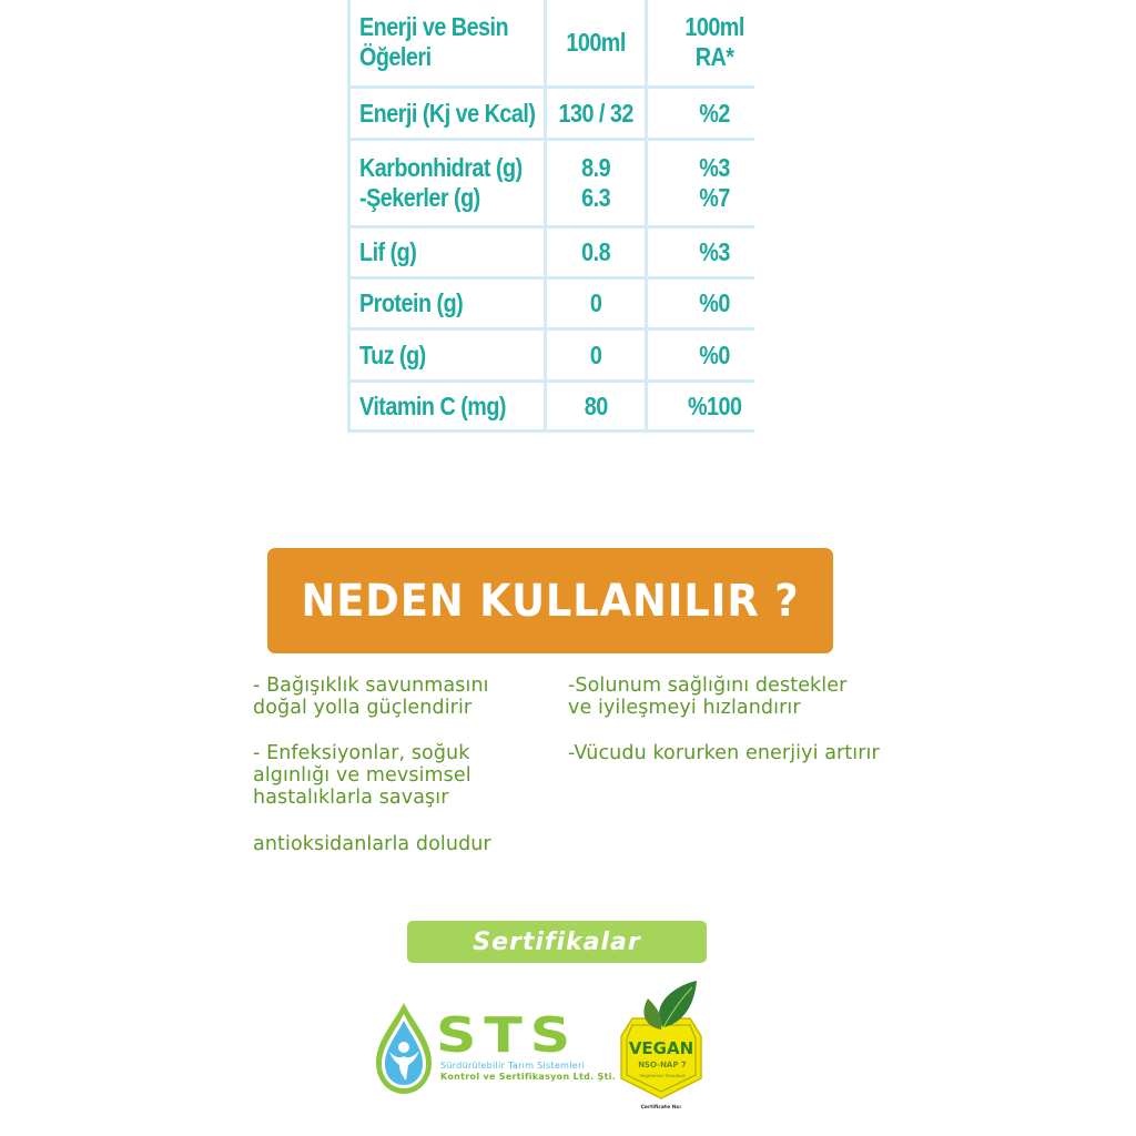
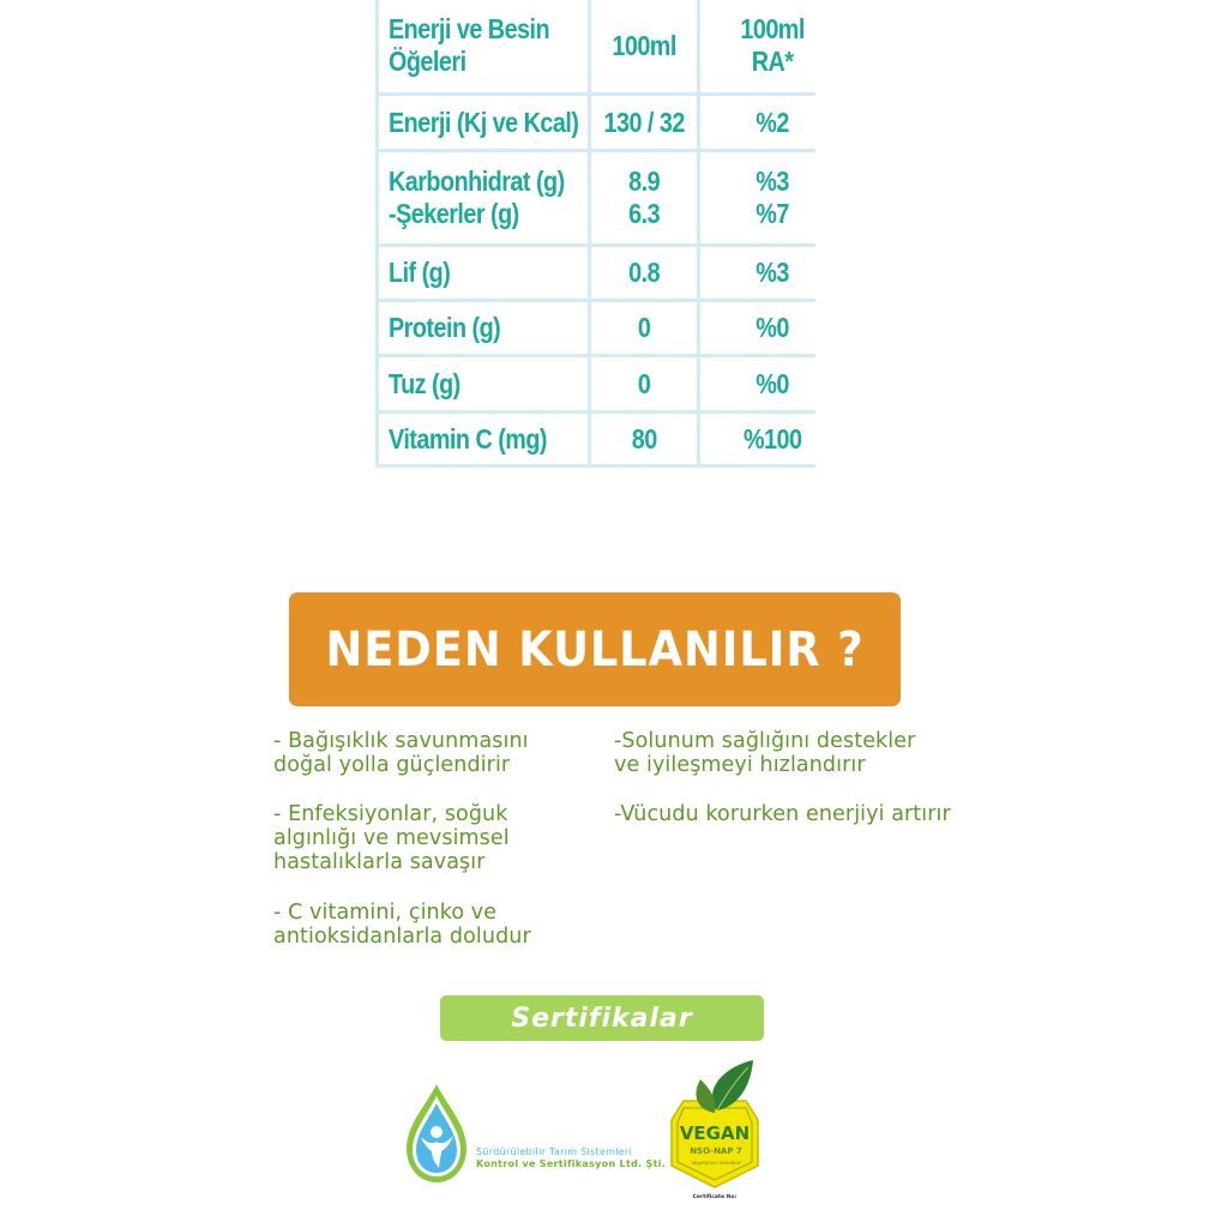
  Enerji ve Besin Öğeleri	100ml	100ml RA*
  Enerji (Kj ve Kcal)	130 / 32	%2
  Karbonhidrat (g) -Şekerler (g)	8.9 6.3	%3 %7
  Lif (g)	0.8	%3
  Protein (g)	0	%0
  Tuz (g)	0	%0
  Vitamin C (mg)	80	%100
  NEDEN KULLANILIR ?
  - Bağışıklık savunmasını
  doğal yolla güçlendirir
  - Enfeksiyonlar, soğuk
  algınlığı ve mevsimsel
  hastalıklarla savaşır
+ - C vitamini, çinko ve
  antioksidanlarla doludur
  -Solunum sağlığını destekler
  ve iyileşmeyi hızlandırır
  -Vücudu korurken enerjiyi artırır
  Sertifikalar
- STS
  Sürdürülebilir Tarım Sistemleri
  Kontrol ve Sertifikasyon Ltd. Şti.
  VEGAN
  NSO-NAP 7
